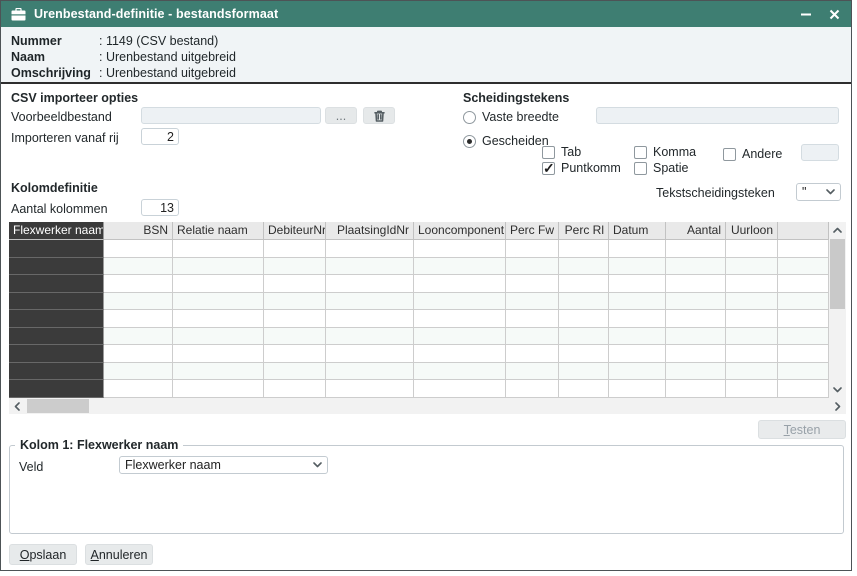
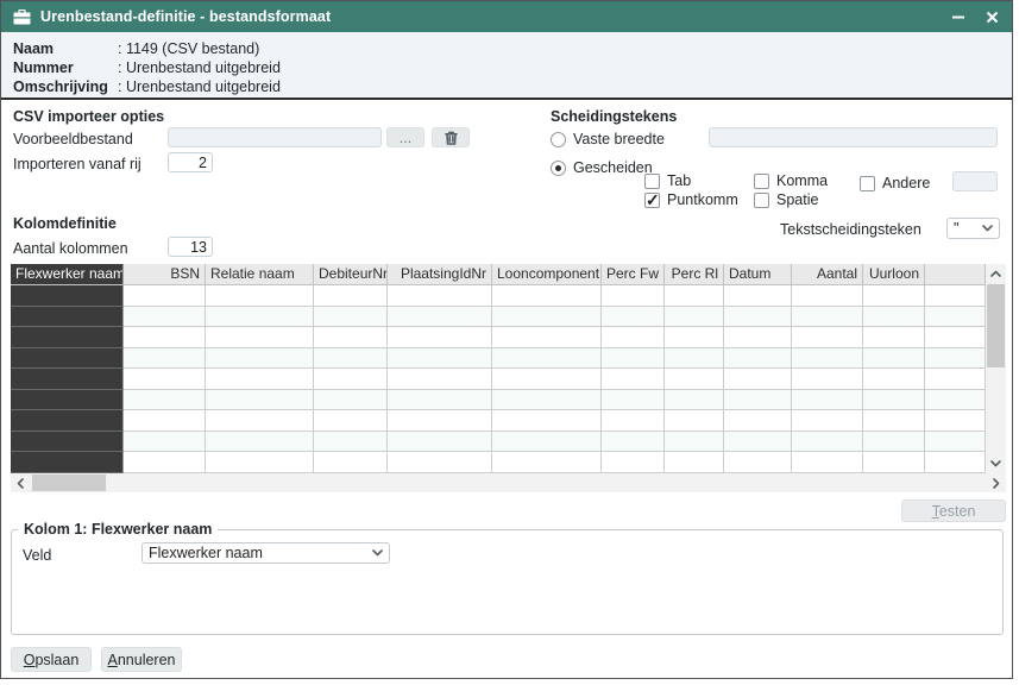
  Urenbestand-definitie - bestandsformaat
- Nummer
+ Naam
  : 1149 (CSV bestand)
- Naam
+ Nummer
  : Urenbestand uitgebreid
  Omschrijving
  : Urenbestand uitgebreid
  CSV importeer opties
  Voorbeeldbestand
  ...
  Importeren vanaf rij
  2
  Scheidingstekens
  Vaste breedte
  Gescheiden
  Tab
  Komma
  Andere
  Puntkomm
  Spatie
  Tekstscheidingsteken
  "
  Kolomdefinitie
  Aantal kolommen
  13
  Flexwerker naam
  BSN
  Relatie naam
  DebiteurNr
  PlaatsingIdNr
  Looncomponent
  Perc Fw
  Perc Rl
  Datum
  Aantal
  Uurloon
  Testen
  Kolom 1: Flexwerker naam
  Veld
  Flexwerker naam
  Opslaan
  Annuleren
